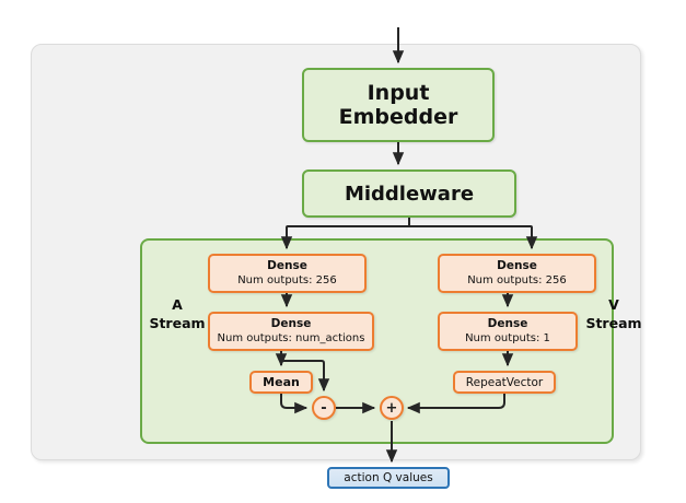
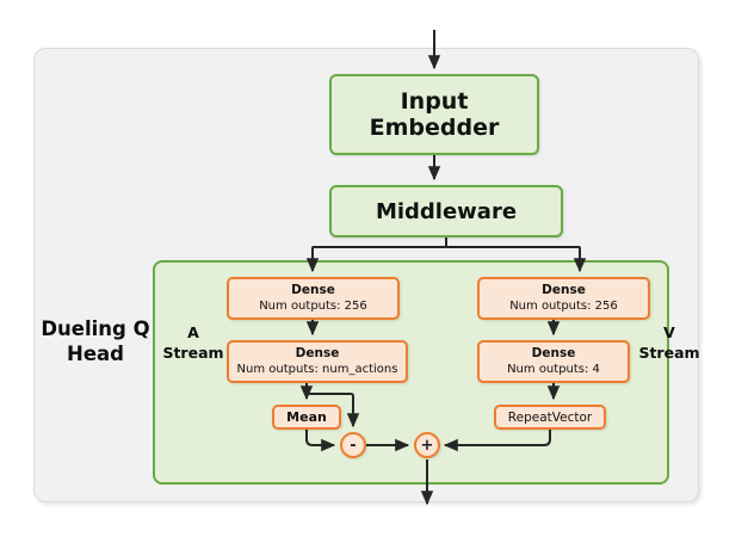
  Input Embedder
  Middleware
+ Dueling Q
+ Head
  A
  Stream
  V
  Stream
  Dense
  Num outputs: 256
  Dense
  Num outputs: num_actions
  Dense
  Num outputs: 256
  Dense
- Num outputs: 1
+ Num outputs: 4
  Mean
  RepeatVector
  -
  +
- action Q values
